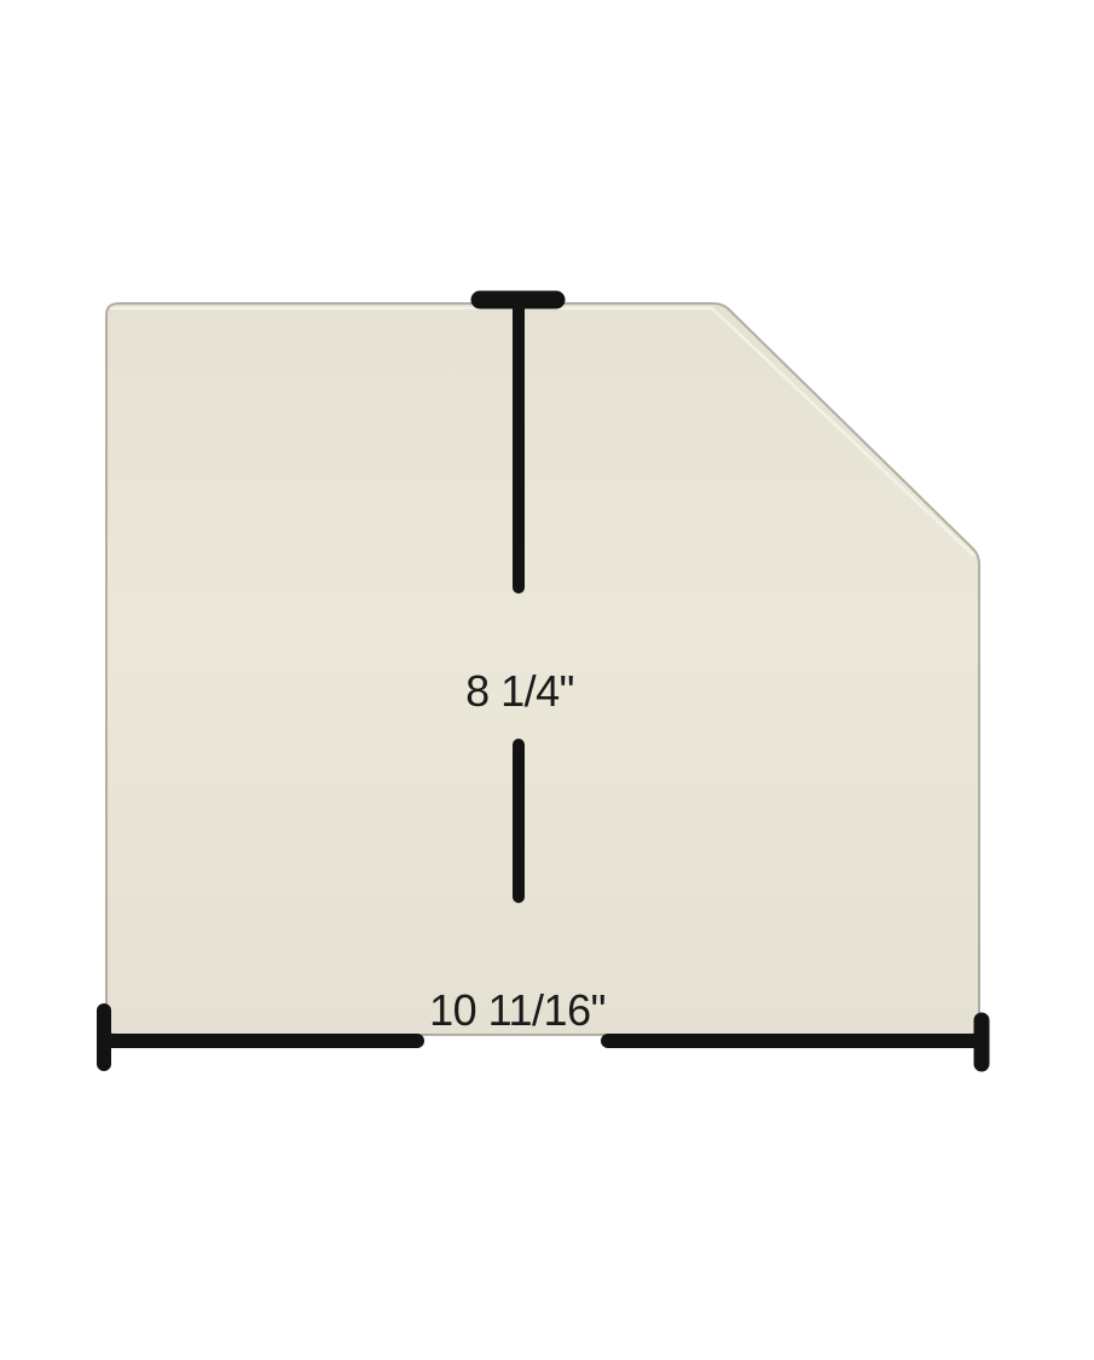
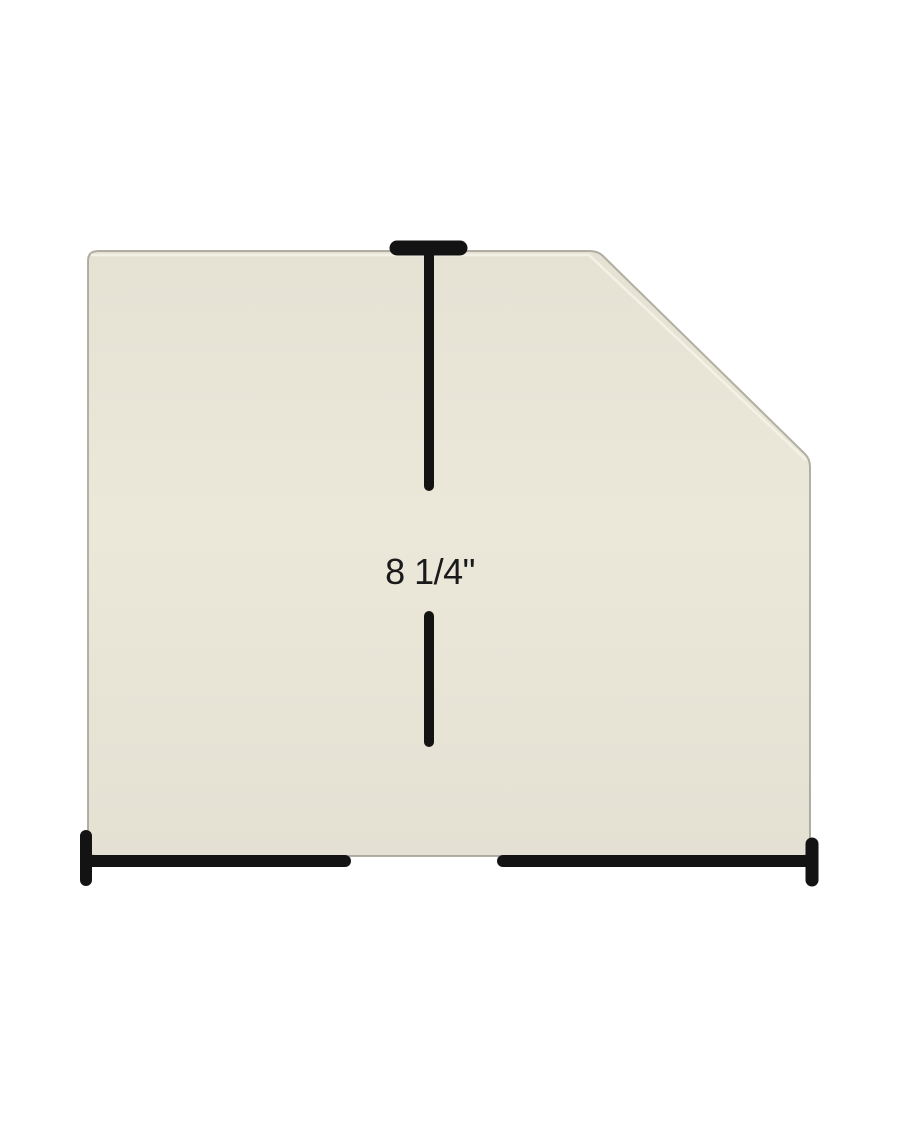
  8 1/4"
- 10 11/16"
